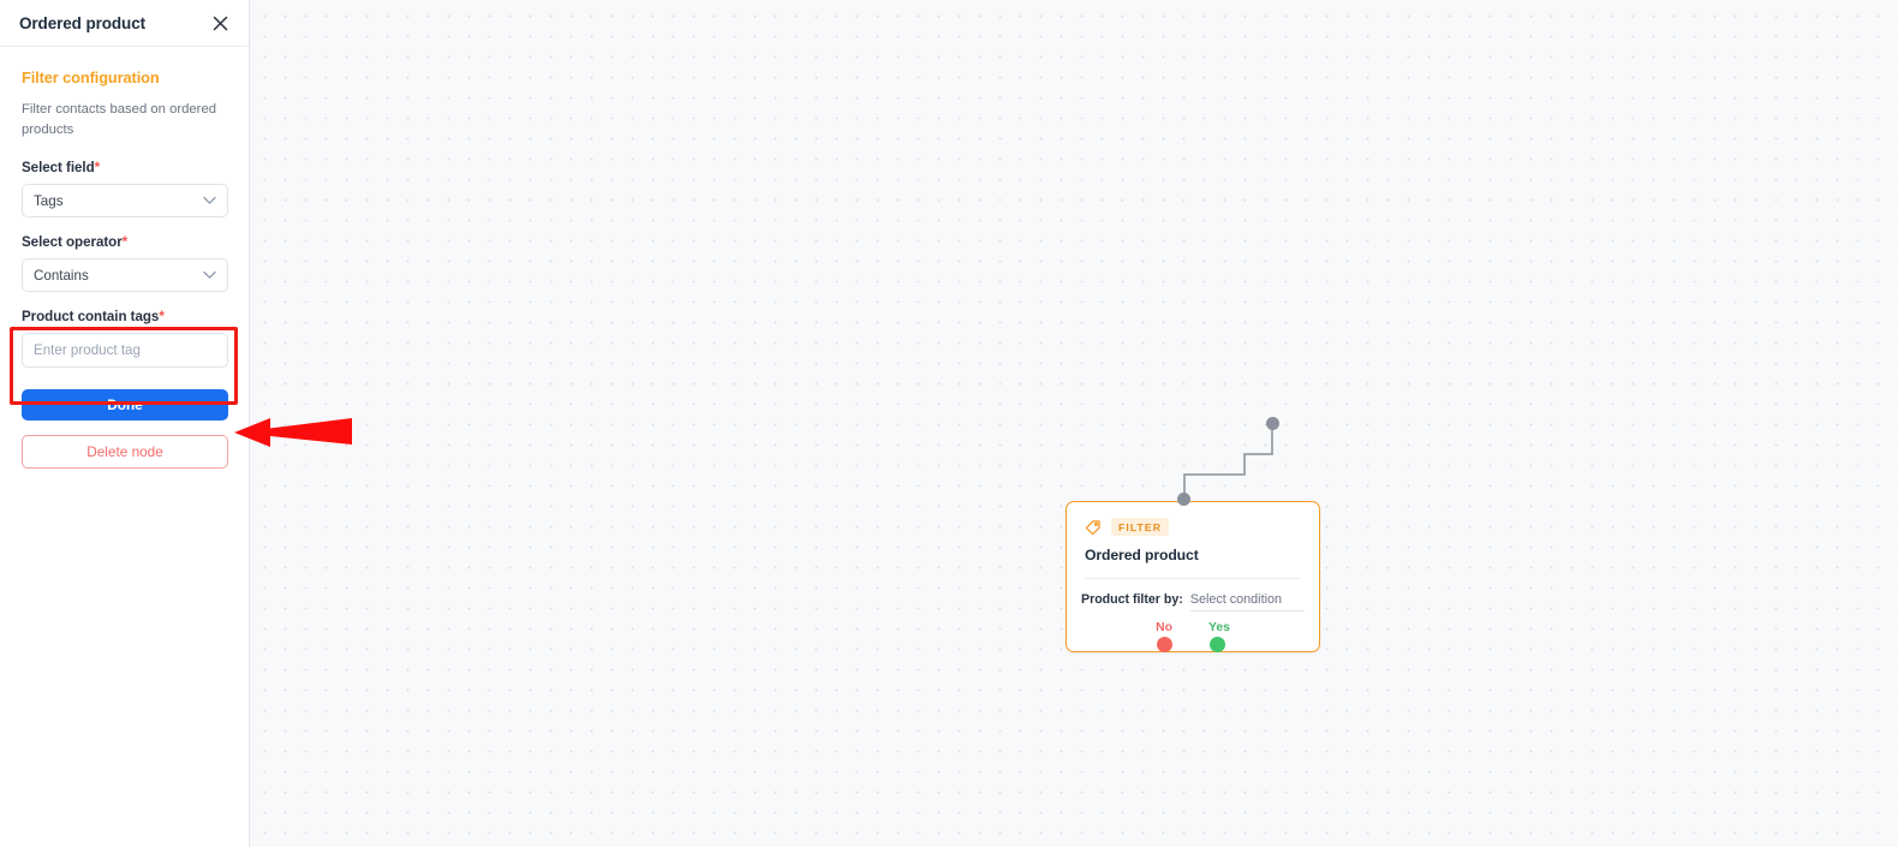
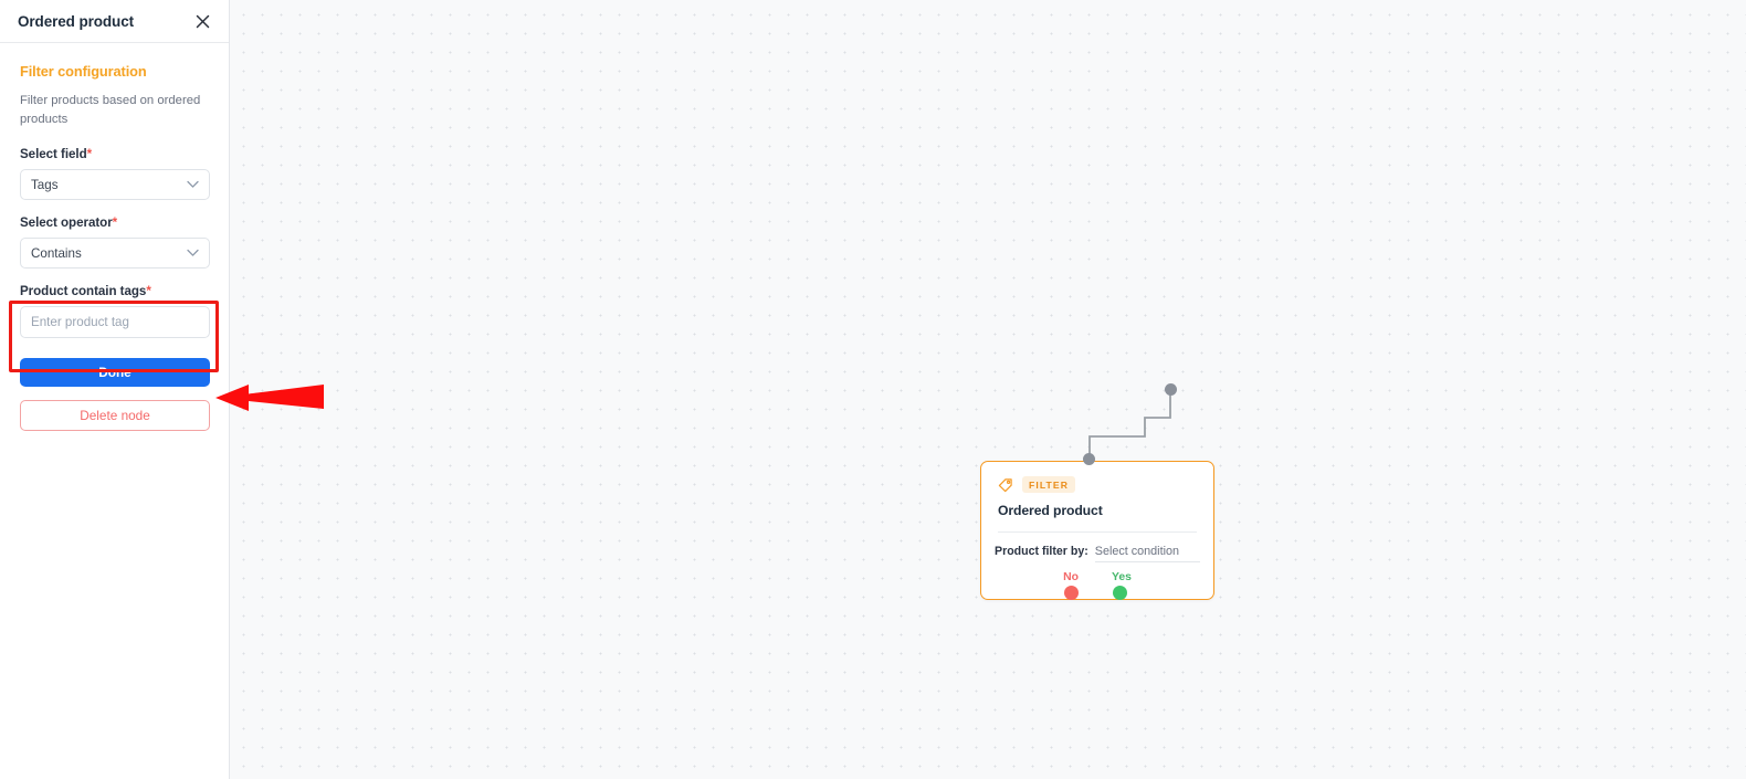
  Ordered product
  Filter configuration
- Filter contacts based on ordered products
+ Filter products based on ordered products
  Select field*
  Tags
  Select operator*
  Contains
  Product contain tags*
  Enter product tag
  Done
  Delete node
  FILTER
  Ordered product
  Product filter by:
  Select condition
  No
  Yes
